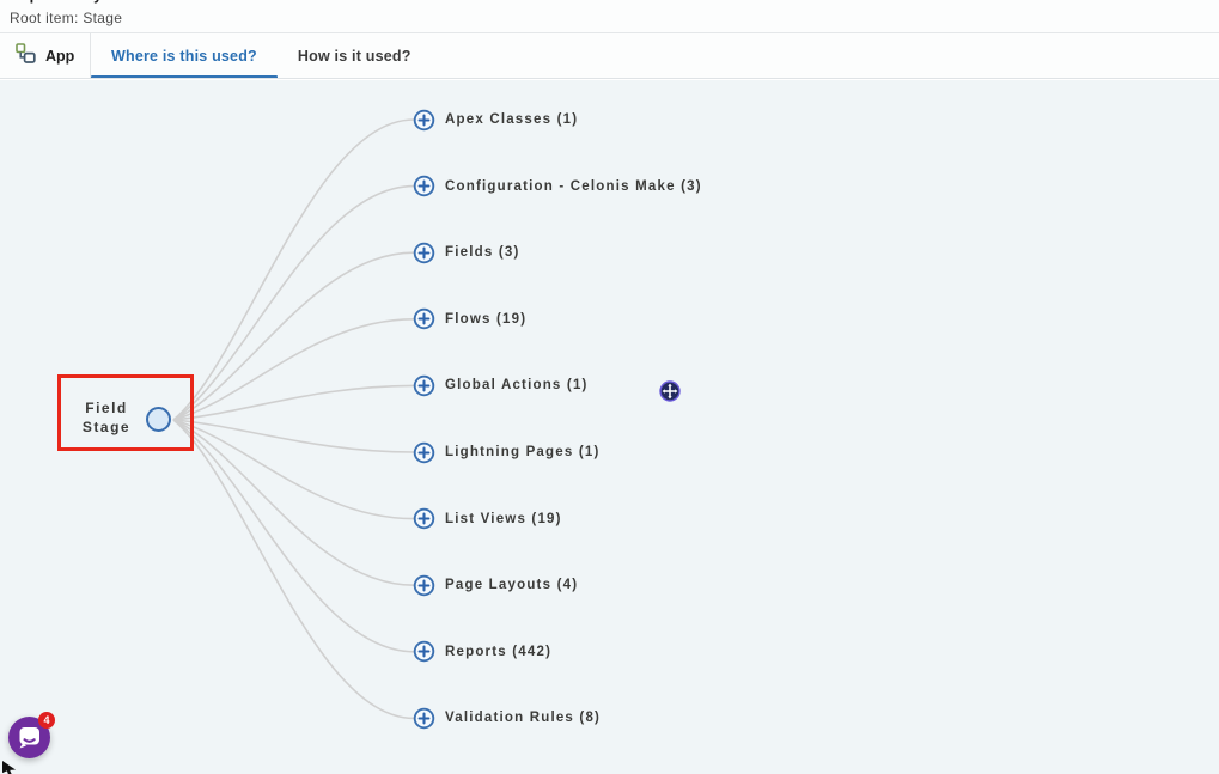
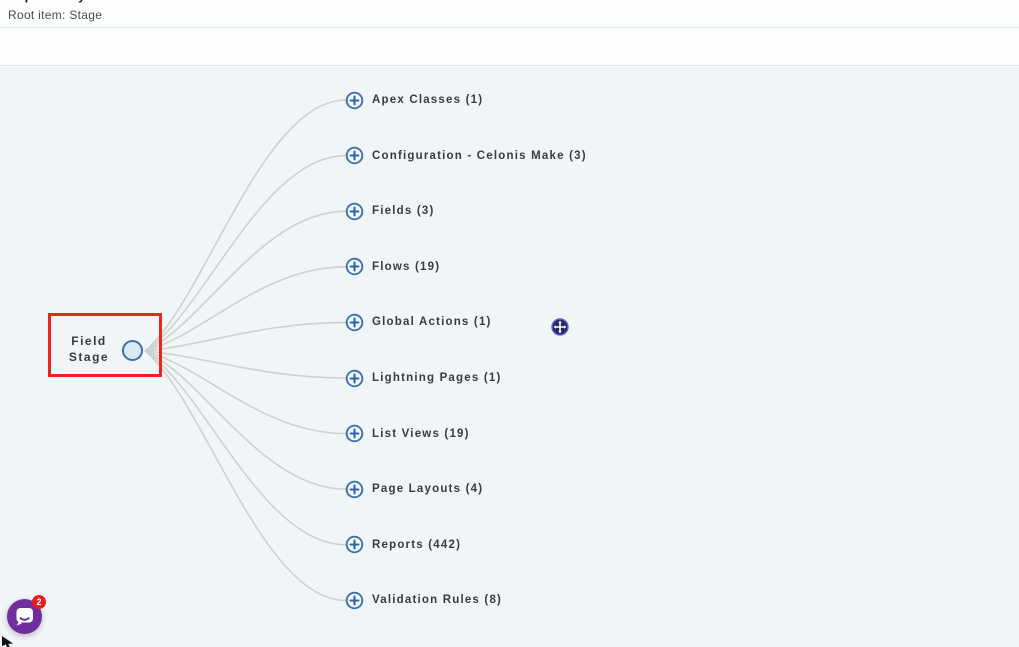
  Root item: Stage
- App
- Where is this used?
- How is it used?
  Field
  Stage
  Apex Classes (1)
  Configuration - Celonis Make (3)
  Fields (3)
  Flows (19)
  Global Actions (1)
  Lightning Pages (1)
  List Views (19)
  Page Layouts (4)
  Reports (442)
  Validation Rules (8)
- 4
+ 2
